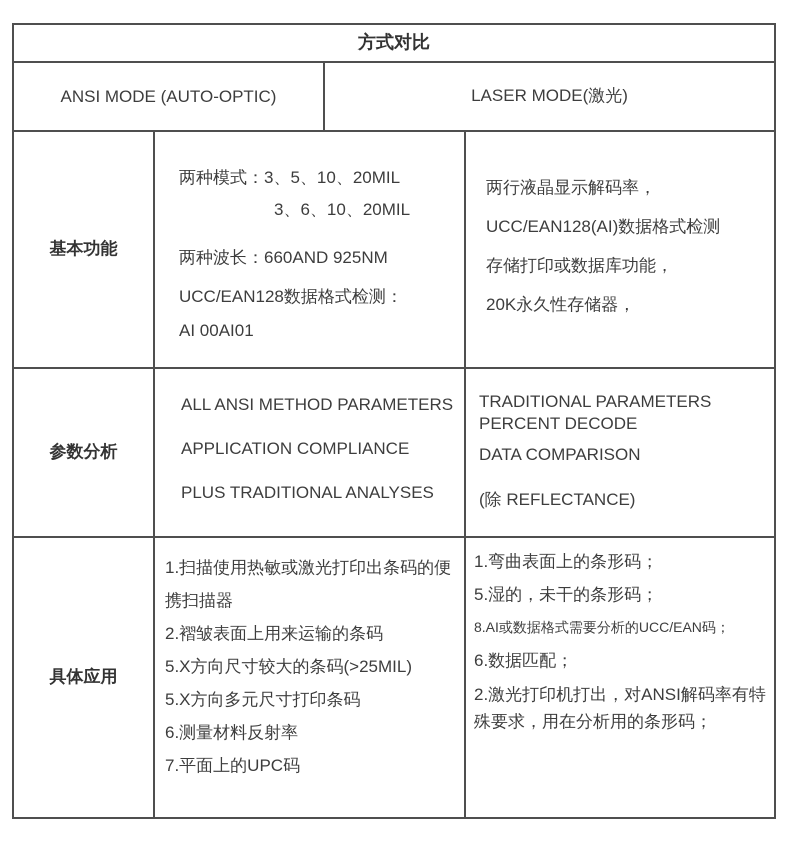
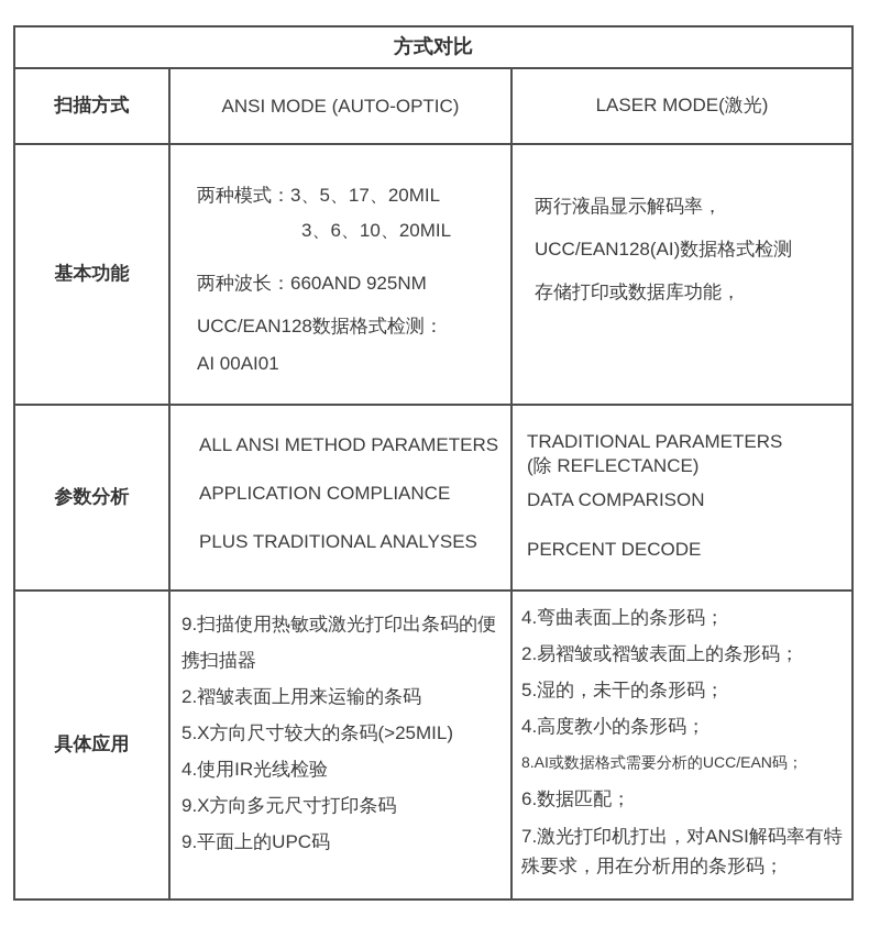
  方式对比
+ 扫描方式
  ANSI MODE (AUTO-OPTIC)
  LASER MODE(激光)
  基本功能
- 两种模式：3、5、10、20MIL
+ 两种模式：3、5、17、20MIL
  3、6、10、20MIL
  两种波长：660AND 925NM
  UCC/EAN128数据格式检测：
  AI 00AI01
  两行液晶显示解码率，
  UCC/EAN128(AI)数据格式检测
  存储打印或数据库功能，
- 20K永久性存储器，
  参数分析
  ALL ANSI METHOD PARAMETERS
  APPLICATION COMPLIANCE
  PLUS TRADITIONAL ANALYSES
  TRADITIONAL PARAMETERS
- PERCENT DECODE
+ (除 REFLECTANCE)
  DATA COMPARISON
- (除 REFLECTANCE)
+ PERCENT DECODE
  具体应用
- 1.扫描使用热敏或激光打印出条码的便携扫描器
+ 9.扫描使用热敏或激光打印出条码的便携扫描器
  2.褶皱表面上用来运输的条码
  5.X方向尺寸较大的条码(>25MIL)
+ 4.使用IR光线检验
- 5.X方向多元尺寸打印条码
+ 9.X方向多元尺寸打印条码
- 6.测量材料反射率
- 7.平面上的UPC码
+ 9.平面上的UPC码
- 1.弯曲表面上的条形码；
+ 4.弯曲表面上的条形码；
+ 2.易褶皱或褶皱表面上的条形码；
  5.湿的，未干的条形码；
+ 4.高度教小的条形码；
  8.AI或数据格式需要分析的UCC/EAN码；
  6.数据匹配；
- 2.激光打印机打出，对ANSI解码率有特殊要求，用在分析用的条形码；
+ 7.激光打印机打出，对ANSI解码率有特殊要求，用在分析用的条形码；
